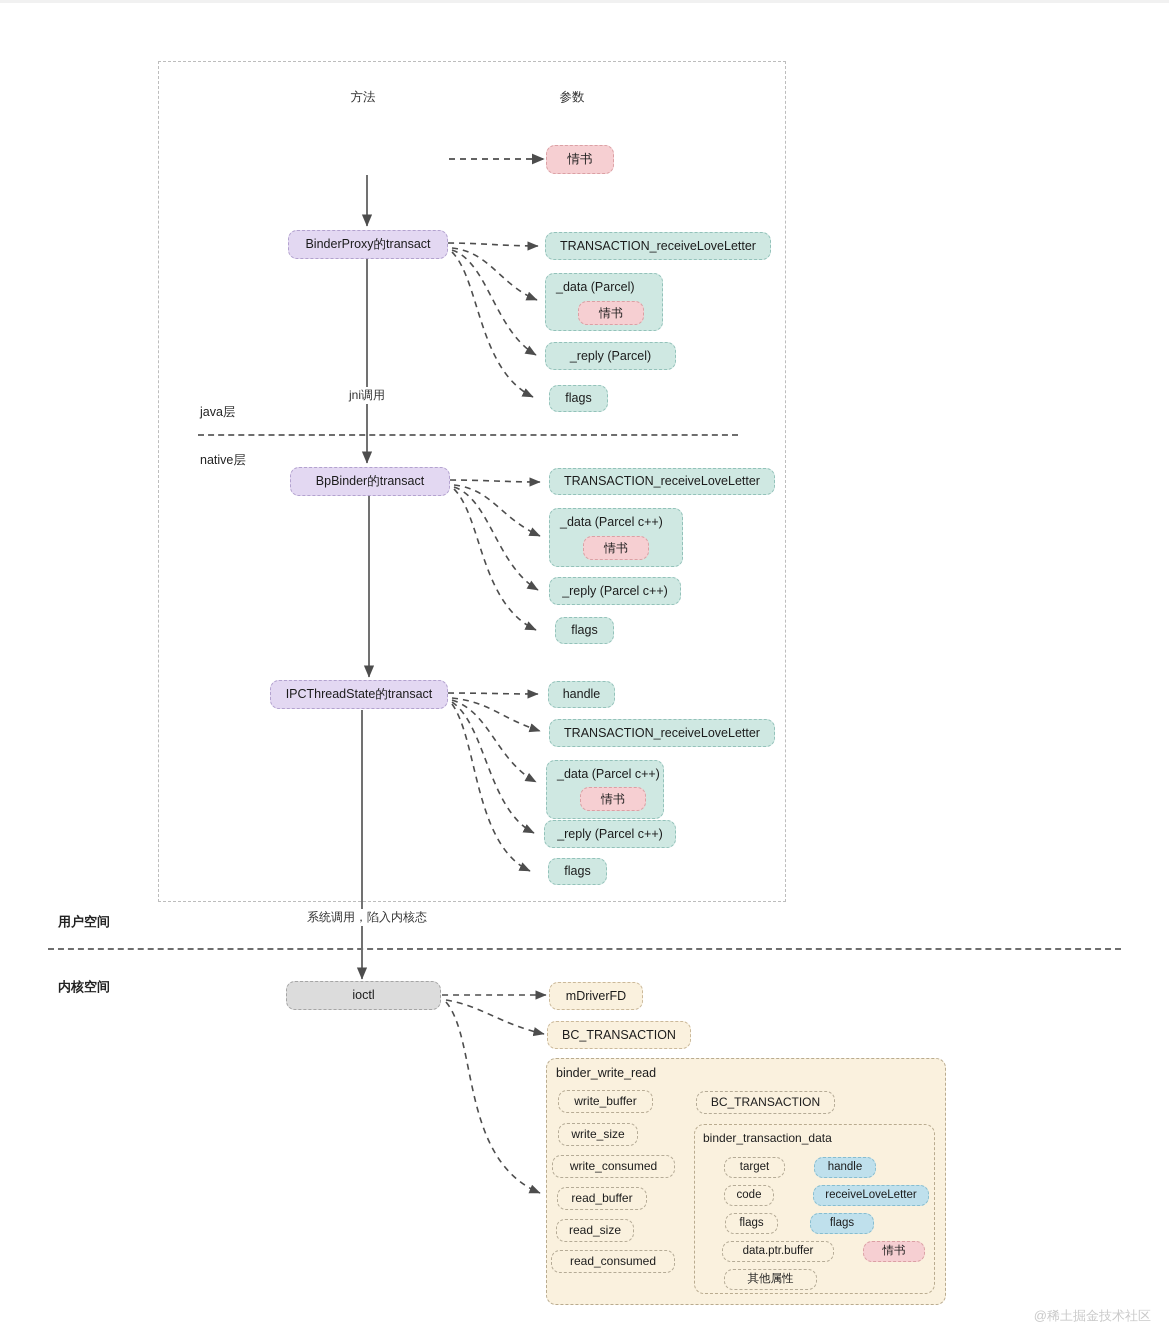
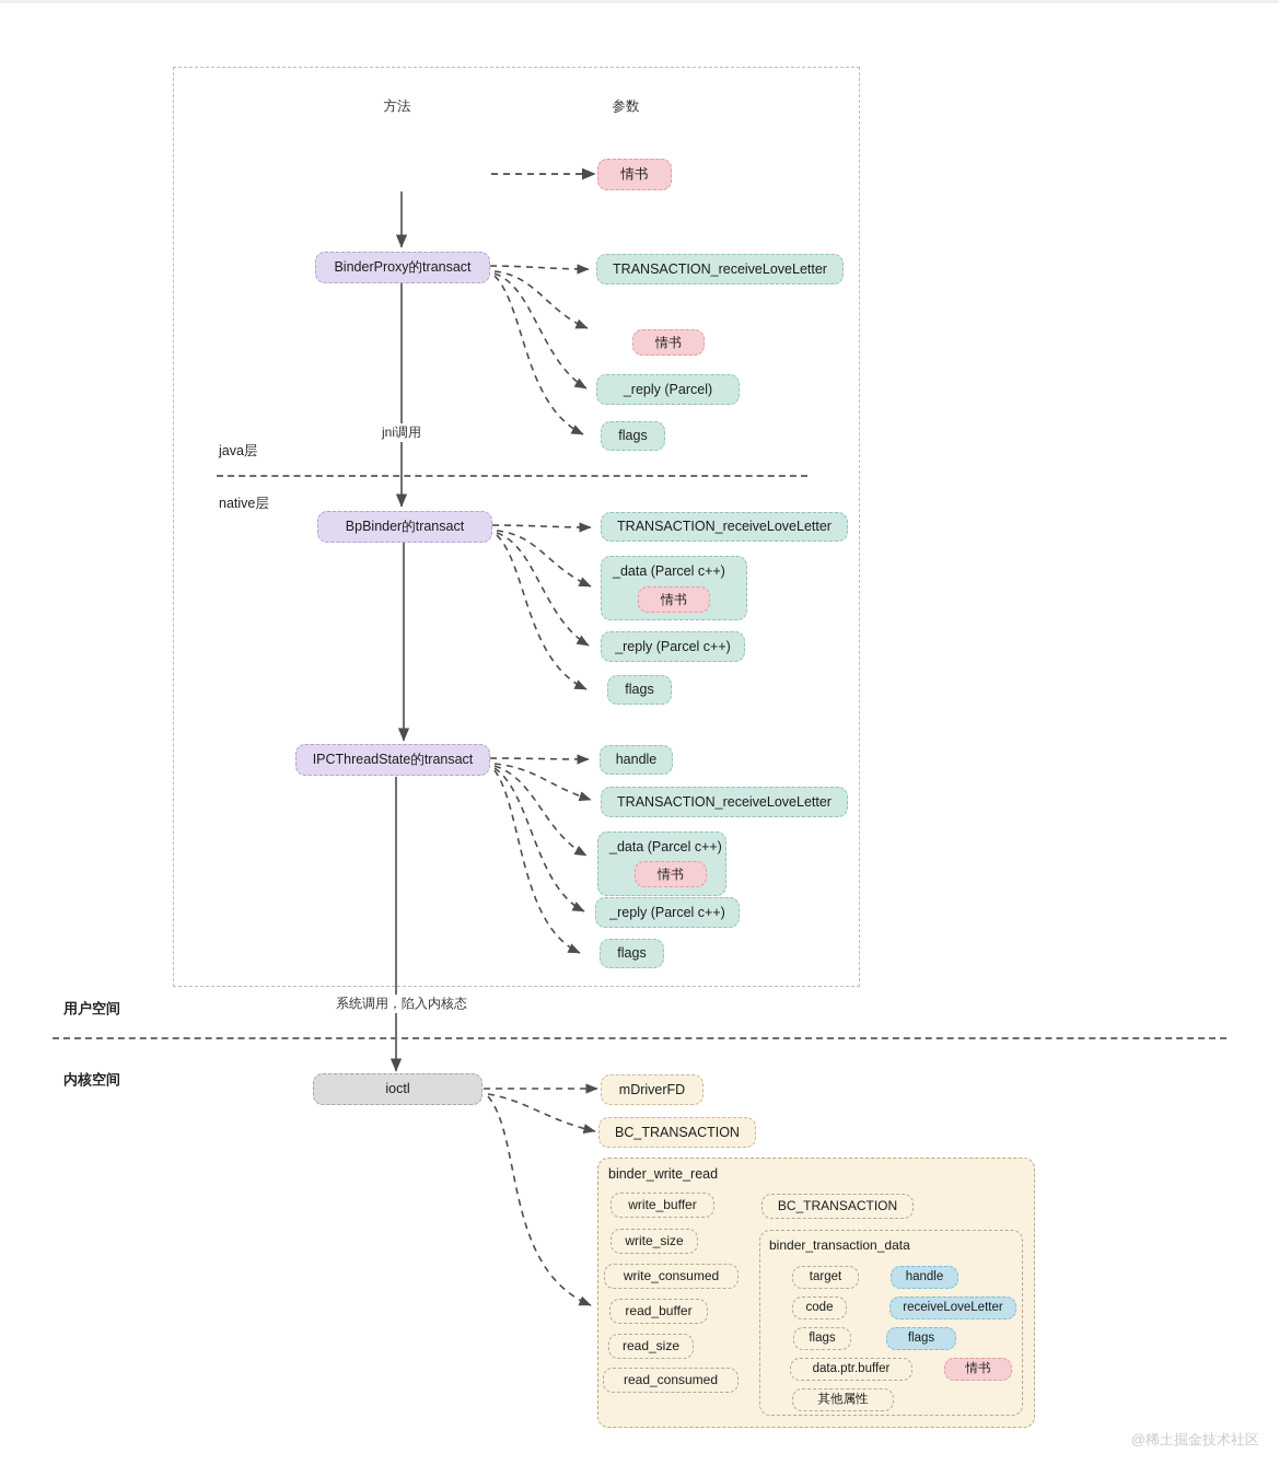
  方法
  参数
  情书
  BinderProxy的transact
  TRANSACTION_receiveLoveLetter
- _data (Parcel)
  情书
  _reply (Parcel)
  flags
  jni调用
  java层
  native层
  BpBinder的transact
  TRANSACTION_receiveLoveLetter
  _data (Parcel c++)
  情书
  _reply (Parcel c++)
  flags
  IPCThreadState的transact
  handle
  TRANSACTION_receiveLoveLetter
  _data (Parcel c++)
  情书
  _reply (Parcel c++)
  flags
  用户空间
  系统调用，陷入内核态
  内核空间
  ioctl
  mDriverFD
  BC_TRANSACTION
  binder_write_read
  write_buffer
  write_size
  write_consumed
  read_buffer
  read_size
  read_consumed
  BC_TRANSACTION
  binder_transaction_data
  target
  handle
  code
  receiveLoveLetter
  flags
  flags
  data.ptr.buffer
  情书
  其他属性
  @稀土掘金技术社区
